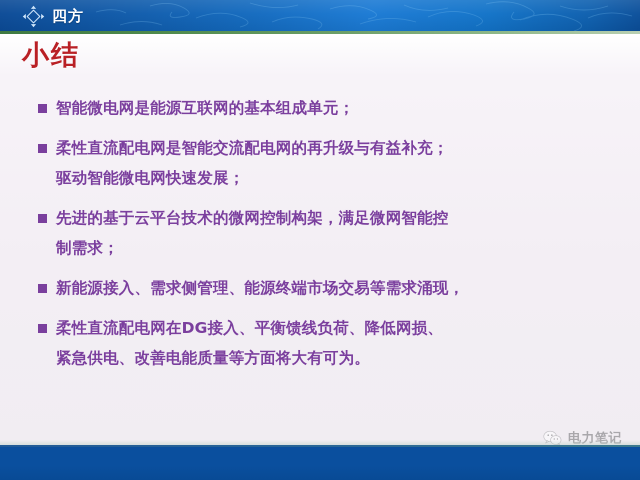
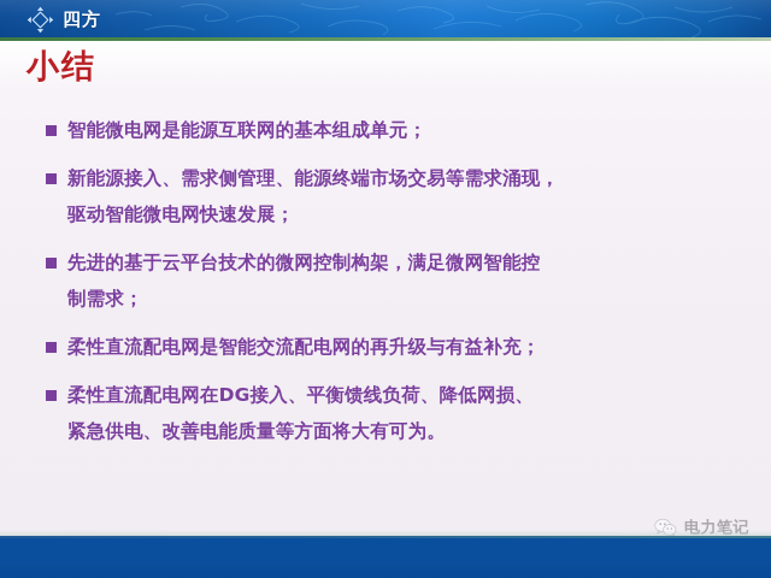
  四方
  小结
  智能微电网是能源互联网的基本组成单元；
- 柔性直流配电网是智能交流配电网的再升级与有益补充；
+ 新能源接入、需求侧管理、能源终端市场交易等需求涌现，
  驱动智能微电网快速发展；
  先进的基于云平台技术的微网控制构架，满足微网智能控
  制需求；
- 新能源接入、需求侧管理、能源终端市场交易等需求涌现，
+ 柔性直流配电网是智能交流配电网的再升级与有益补充；
  柔性直流配电网在DG接入、平衡馈线负荷、降低网损、
  紧急供电、改善电能质量等方面将大有可为。
  电力笔记
